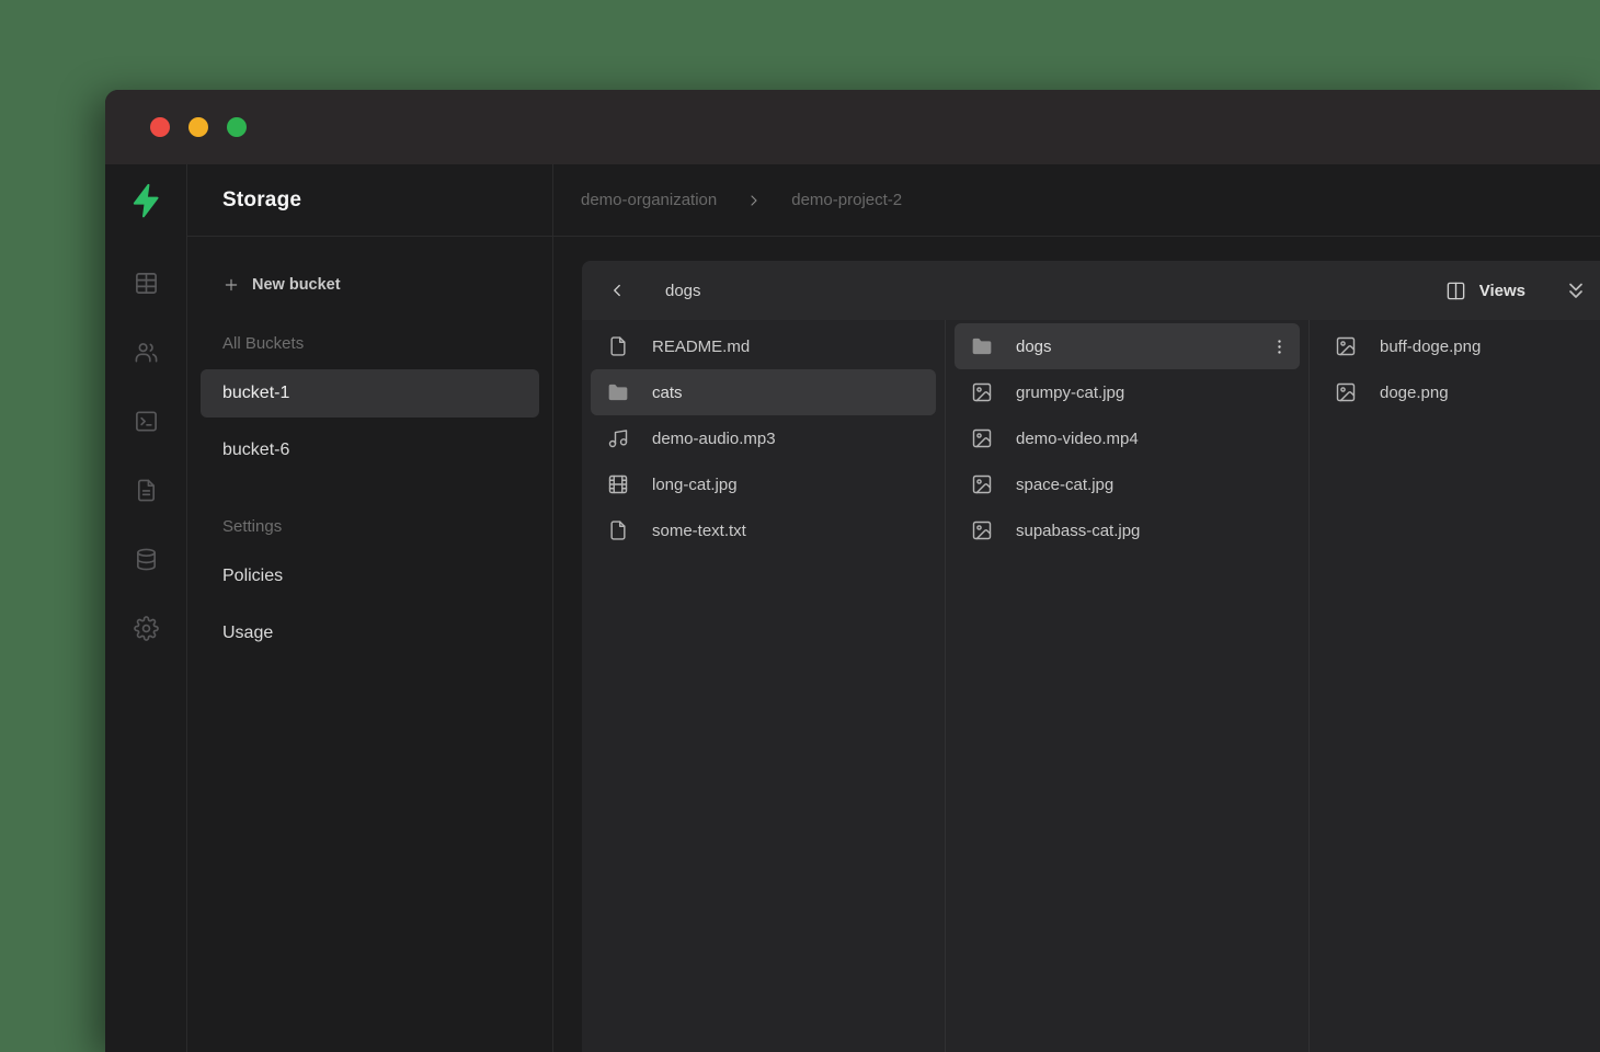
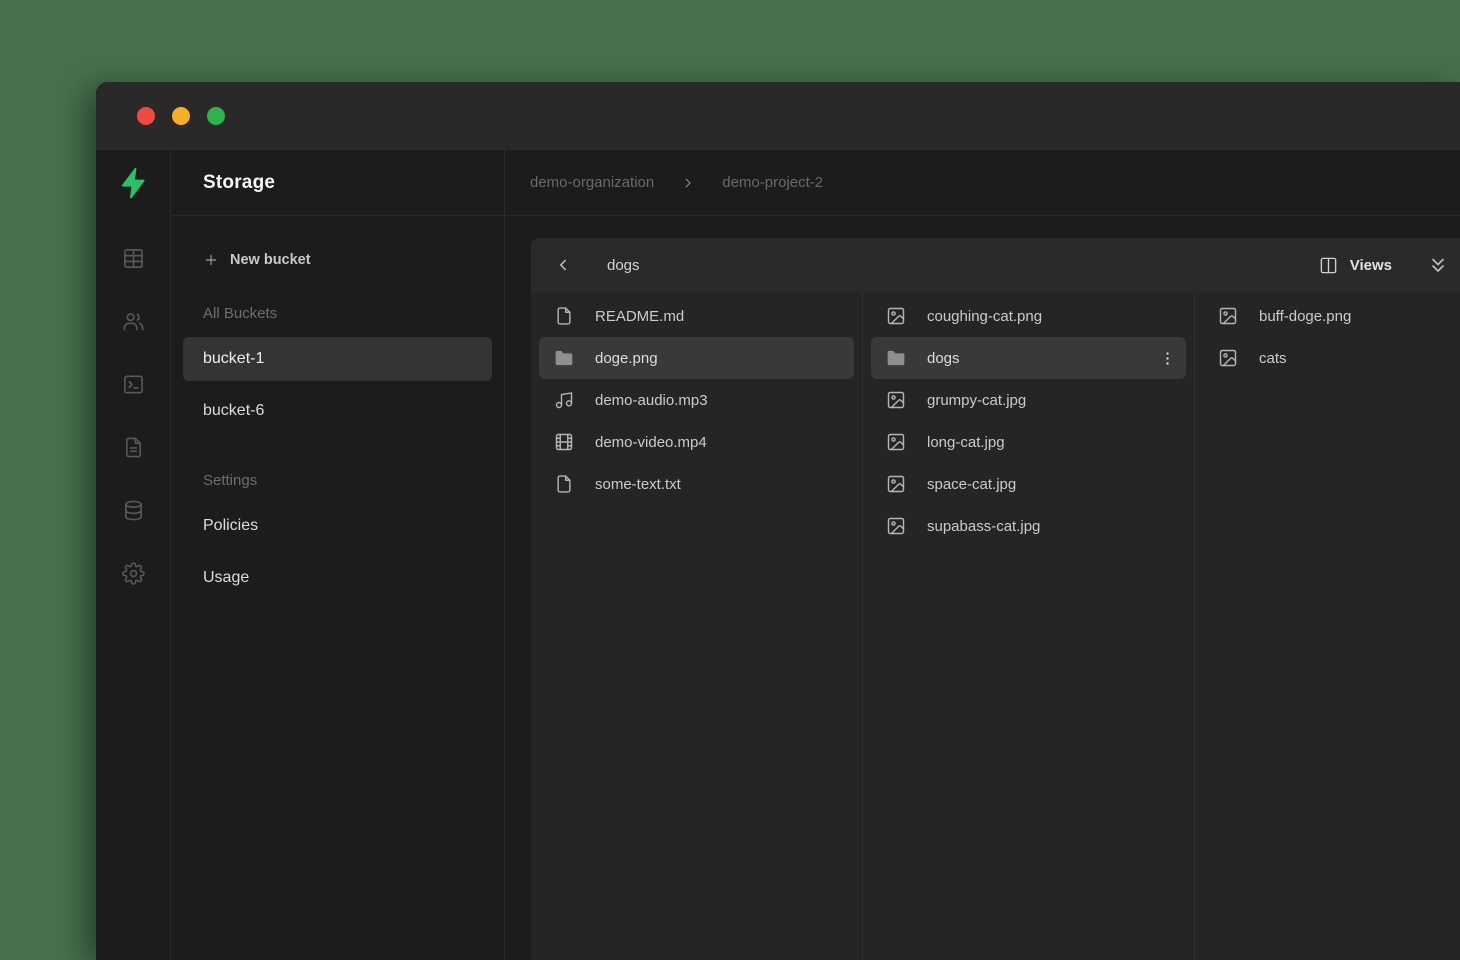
  Storage
  New bucket
  All Buckets
  bucket-1
  bucket-6
  Settings
  Policies
  Usage
  demo-organization
  demo-project-2
  dogs
  Views
  README.md
- cats
+ doge.png
  demo-audio.mp3
- long-cat.jpg
+ demo-video.mp4
  some-text.txt
+ coughing-cat.png
  dogs
  grumpy-cat.jpg
- demo-video.mp4
+ long-cat.jpg
  space-cat.jpg
  supabass-cat.jpg
  buff-doge.png
- doge.png
+ cats
